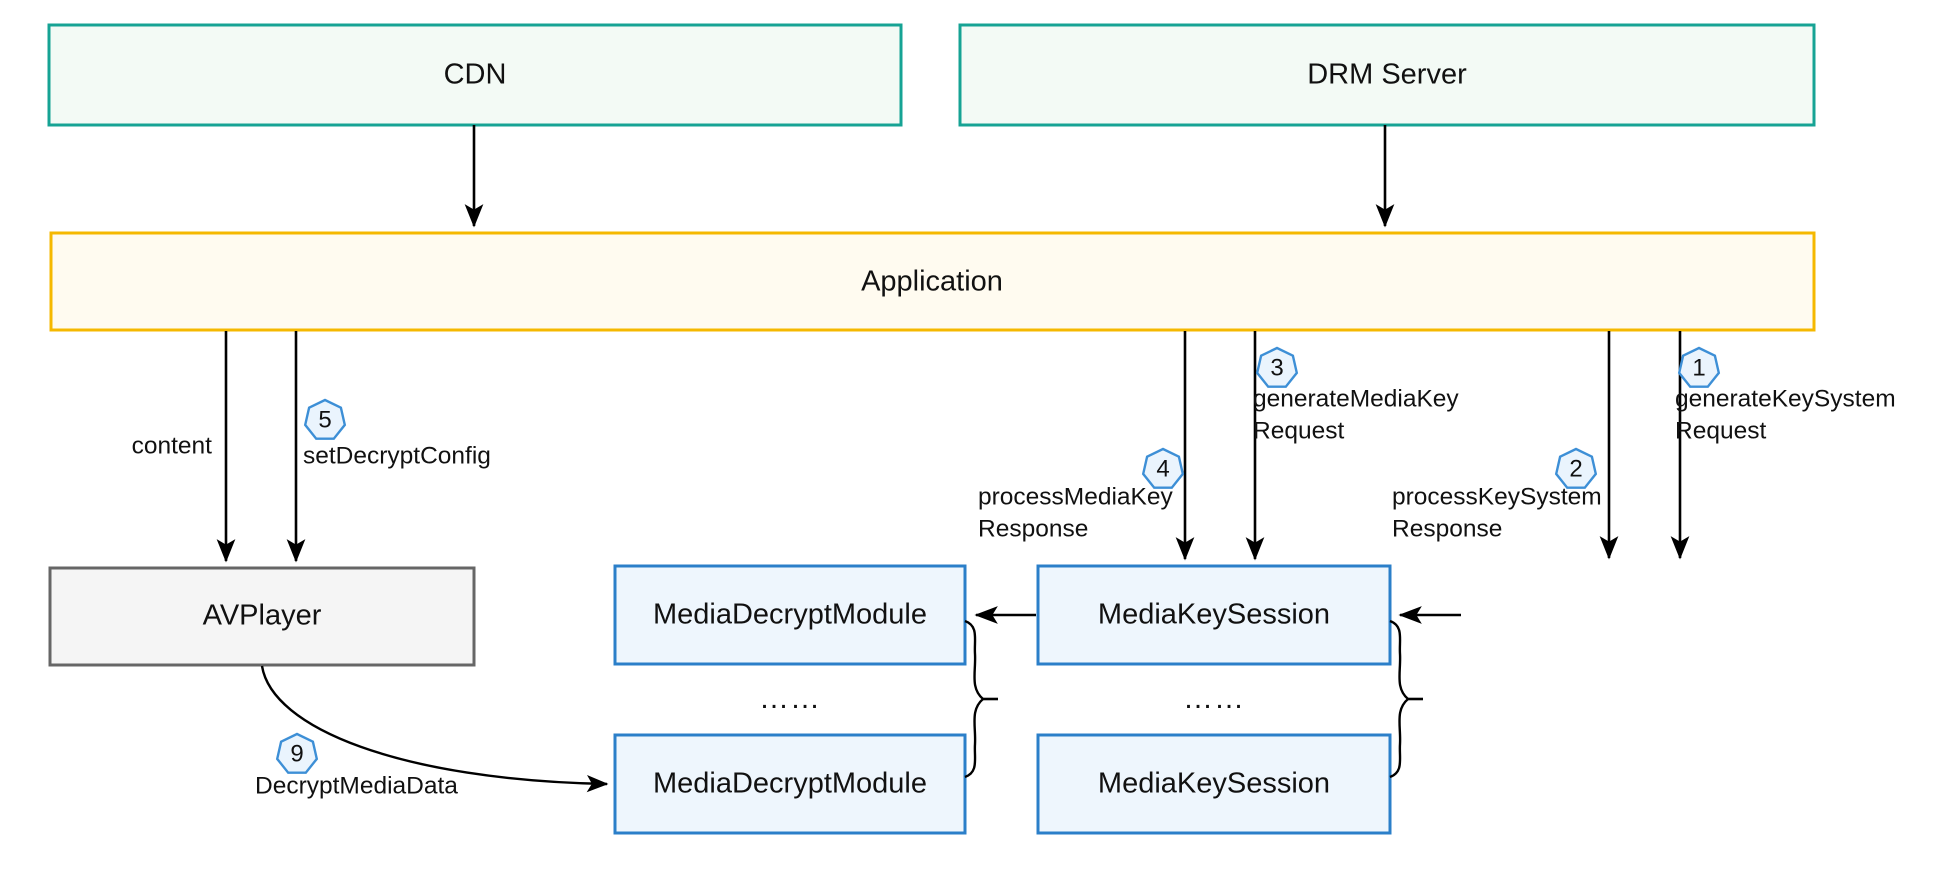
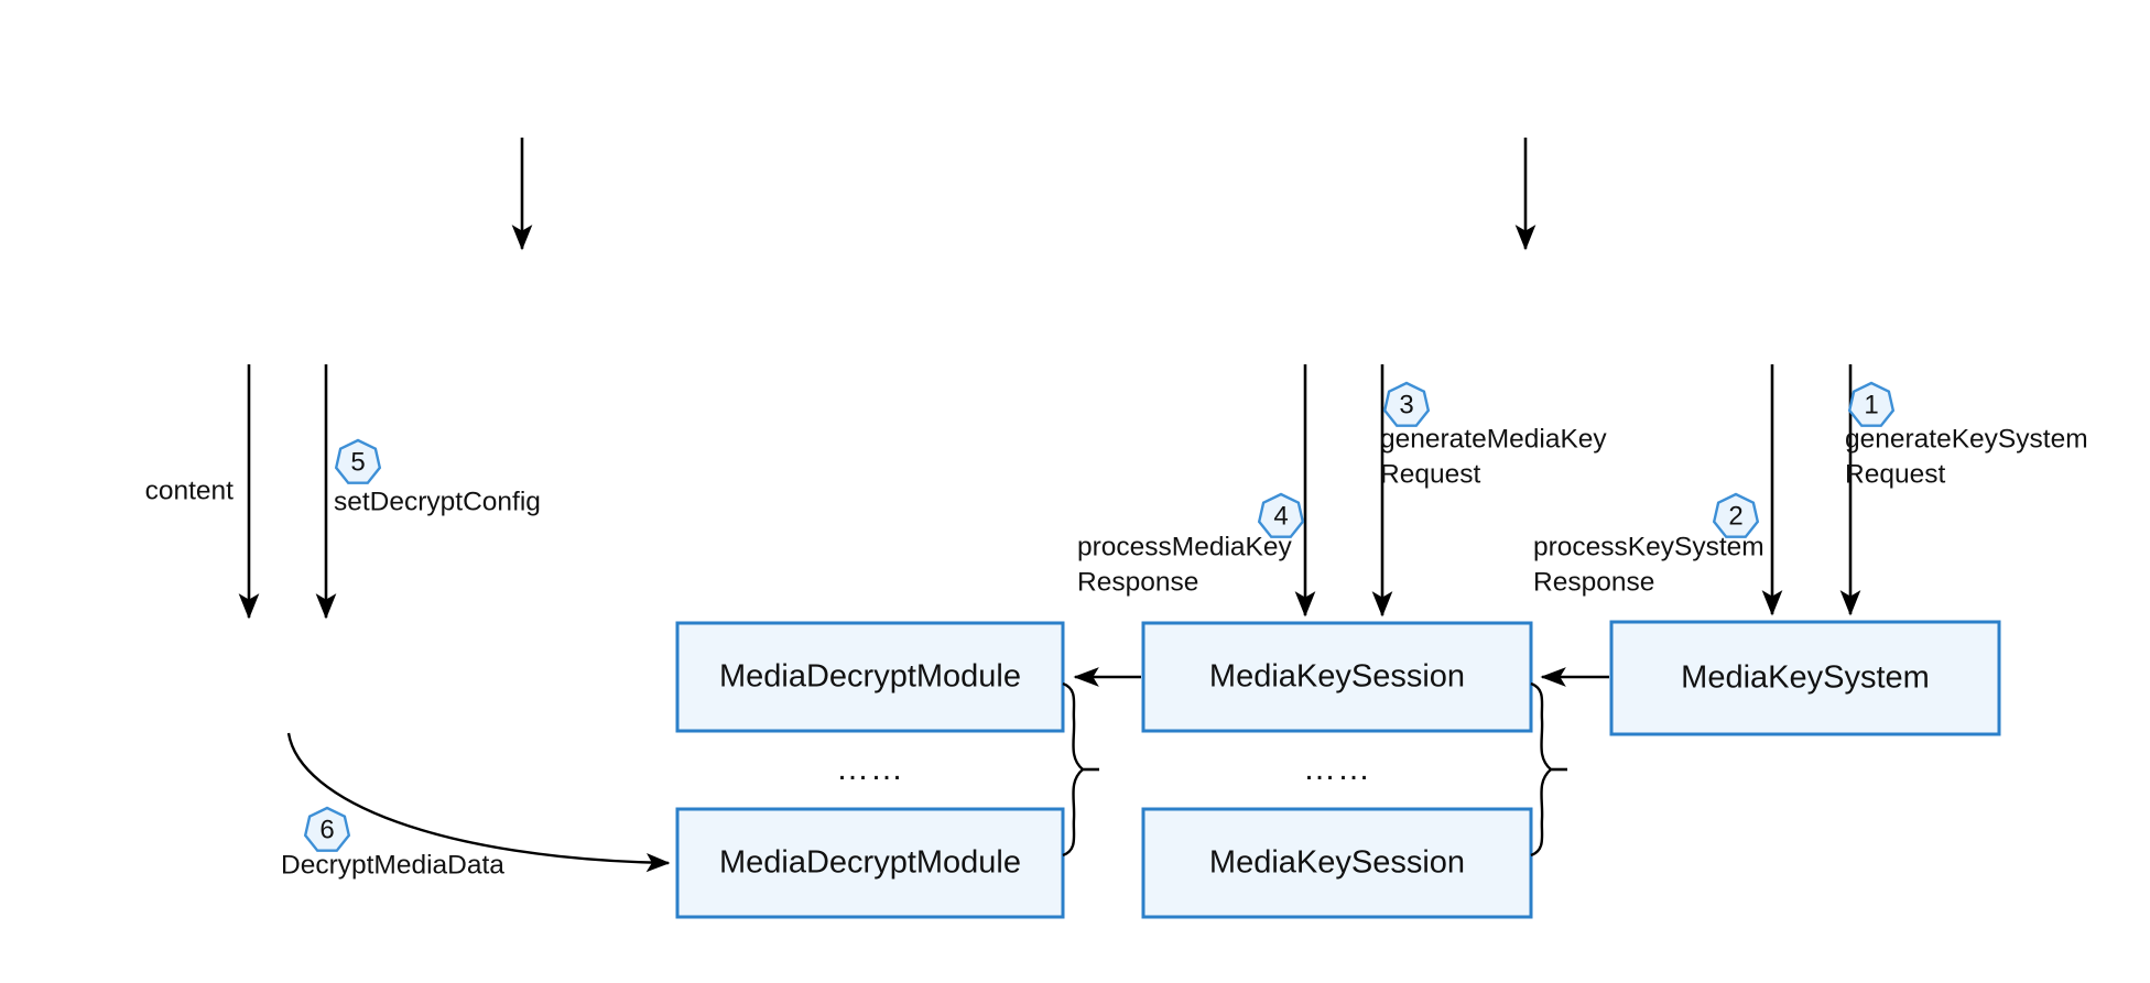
- CDN
- DRM Server
- Application
  content
  5
  setDecryptConfig
  4
  processMediaKey
  Response
  3
  generateMediaKey
  Request
  2
  processKeySystem
  Response
  1
  generateKeySystem
  Request
- AVPlayer
  MediaDecryptModule
  MediaDecryptModule
  MediaKeySession
  MediaKeySession
+ MediaKeySystem
  ……
  ……
- 9
+ 6
  DecryptMediaData
